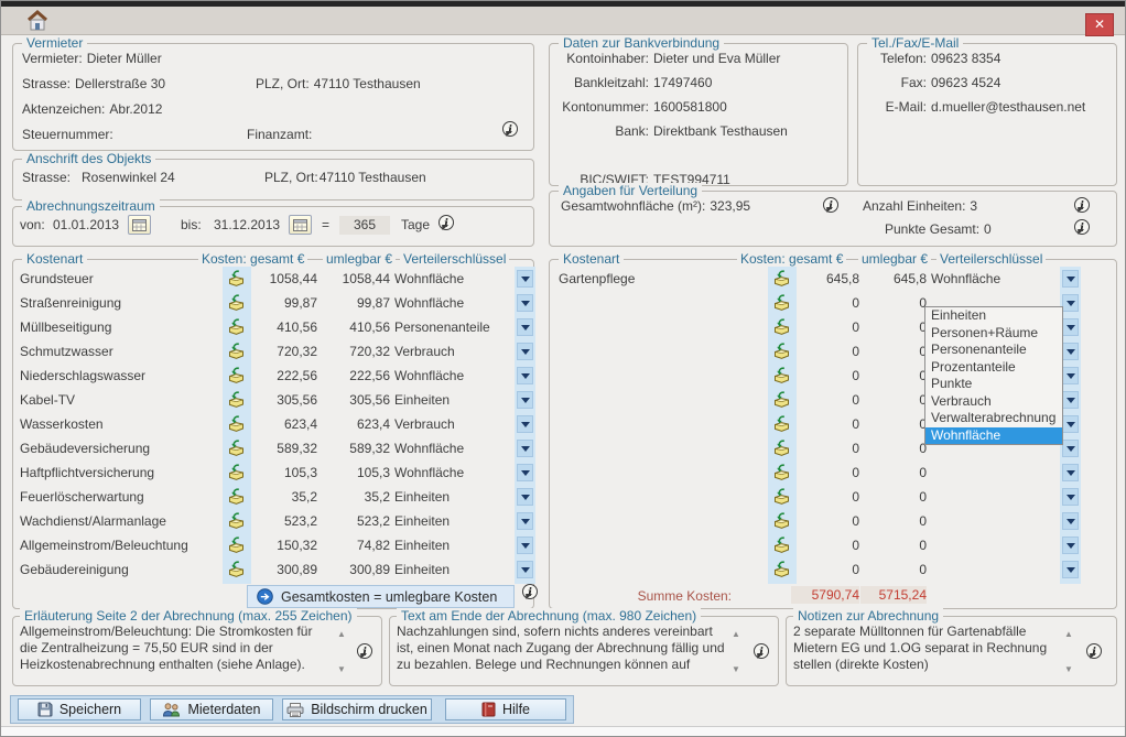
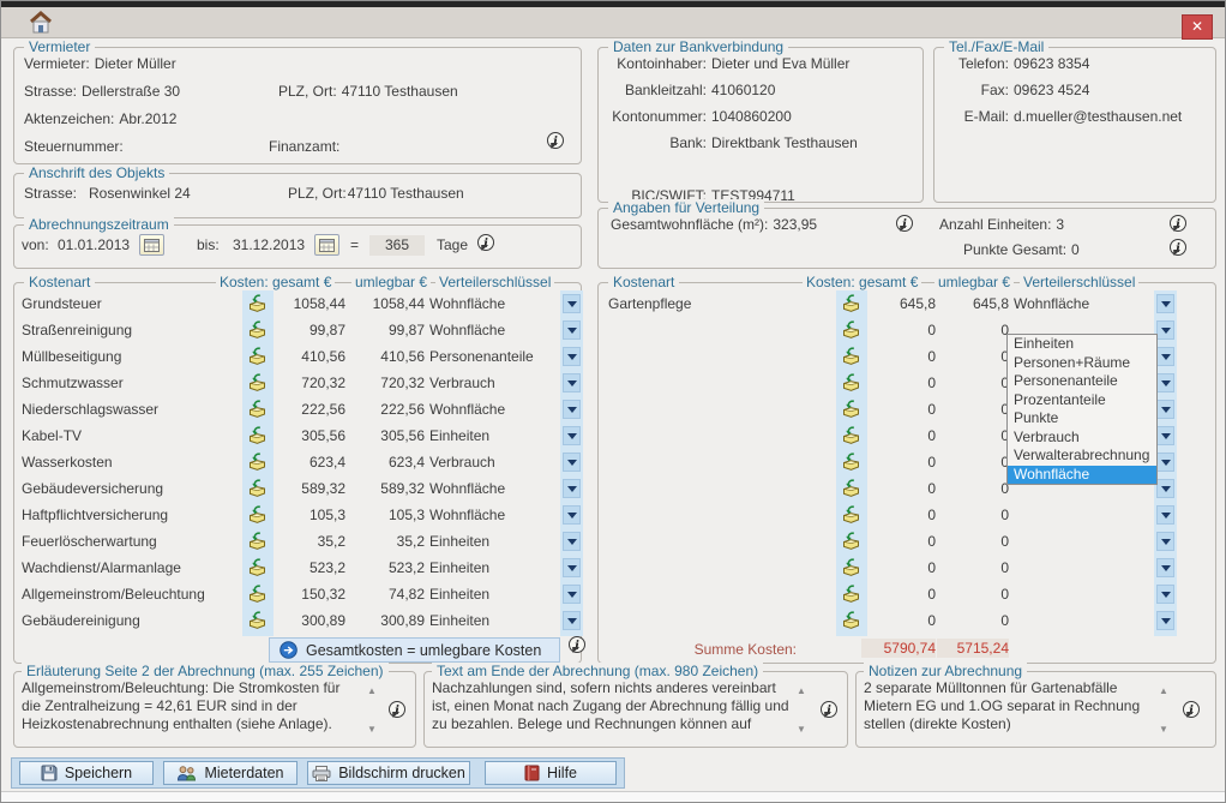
  ✕
  Vermieter
  Vermieter: Dieter Müller
  Strasse: Dellerstraße 30
  PLZ, Ort: 47110 Testhausen
  Aktenzeichen: Abr.2012
  Steuernummer:
  Finanzamt:
  Daten zur Bankverbindung
  Kontoinhaber: Dieter und Eva Müller
- Bankleitzahl: 17497460
+ Bankleitzahl: 41060120
- Kontonummer: 1600581800
+ Kontonummer: 1040860200
  Bank: Direktbank Testhausen
  BIC/SWIFT: TEST994711
  Tel./Fax/E-Mail
  Telefon: 09623 8354
  Fax: 09623 4524
  E-Mail: d.mueller@testhausen.net
  Anschrift des Objekts
  Strasse: Rosenwinkel 24
  PLZ, Ort:47110 Testhausen
  Abrechnungszeitraum
  von:
  01.01.2013
  bis:
  31.12.2013
  =
  365
  Tage
  Angaben für Verteilung
  Gesamtwohnfläche (m²): 323,95
  Anzahl Einheiten: 3
  Punkte Gesamt: 0
  Kostenart
  Kosten: gesamt €
  umlegbar €
  Verteilerschlüssel
  Grundsteuer
  1058,44
  1058,44
  Wohnfläche
  Straßenreinigung
  99,87
  99,87
  Wohnfläche
  Müllbeseitigung
  410,56
  410,56
  Personenanteile
  Schmutzwasser
  720,32
  720,32
  Verbrauch
  Niederschlagswasser
  222,56
  222,56
  Wohnfläche
  Kabel-TV
  305,56
  305,56
  Einheiten
  Wasserkosten
  623,4
  623,4
  Verbrauch
  Gebäudeversicherung
  589,32
  589,32
  Wohnfläche
  Haftpflichtversicherung
  105,3
  105,3
  Wohnfläche
  Feuerlöscherwartung
  35,2
  35,2
  Einheiten
  Wachdienst/Alarmanlage
  523,2
  523,2
  Einheiten
  Allgemeinstrom/Beleuchtung
  150,32
  74,82
  Einheiten
  Gebäudereinigung
  300,89
  300,89
  Einheiten
  Gesamtkosten = umlegbare Kosten
  Kostenart
  Kosten: gesamt €
  umlegbar €
  Verteilerschlüssel
  Gartenpflege
  645,8
  645,8
  Wohnfläche
  0
  0
  0
  0
  0
  0
  0
  0
  0
  0
  0
  0
  0
  0
  0
  0
  0
  0
  0
  0
  0
  0
  0
  0
  Summe Kosten:
  5790,74
  5715,24
  Einheiten
  Personen+Räume
  Personenanteile
  Prozentanteile
  Punkte
  Verbrauch
  Verwalterabrechnung
  Wohnfläche
  Erläuterung Seite 2 der Abrechnung (max. 255 Zeichen)
- Allgemeinstrom/Beleuchtung: Die Stromkosten für die Zentralheizung = 75,50 EUR sind in der Heizkostenabrechnung enthalten (siehe Anlage).
+ Allgemeinstrom/Beleuchtung: Die Stromkosten für die Zentralheizung = 42,61 EUR sind in der Heizkostenabrechnung enthalten (siehe Anlage).
  ▲
  ▼
  Text am Ende der Abrechnung (max. 980 Zeichen)
  Nachzahlungen sind, sofern nichts anderes vereinbart ist, einen Monat nach Zugang der Abrechnung fällig und zu bezahlen. Belege und Rechnungen können auf
  ▲
  ▼
  Notizen zur Abrechnung
  2 separate Mülltonnen für Gartenabfälle Mietern EG und 1.OG separat in Rechnung stellen (direkte Kosten)
  ▲
  ▼
  Speichern
  Mieterdaten
  Bildschirm drucken
  Hilfe
